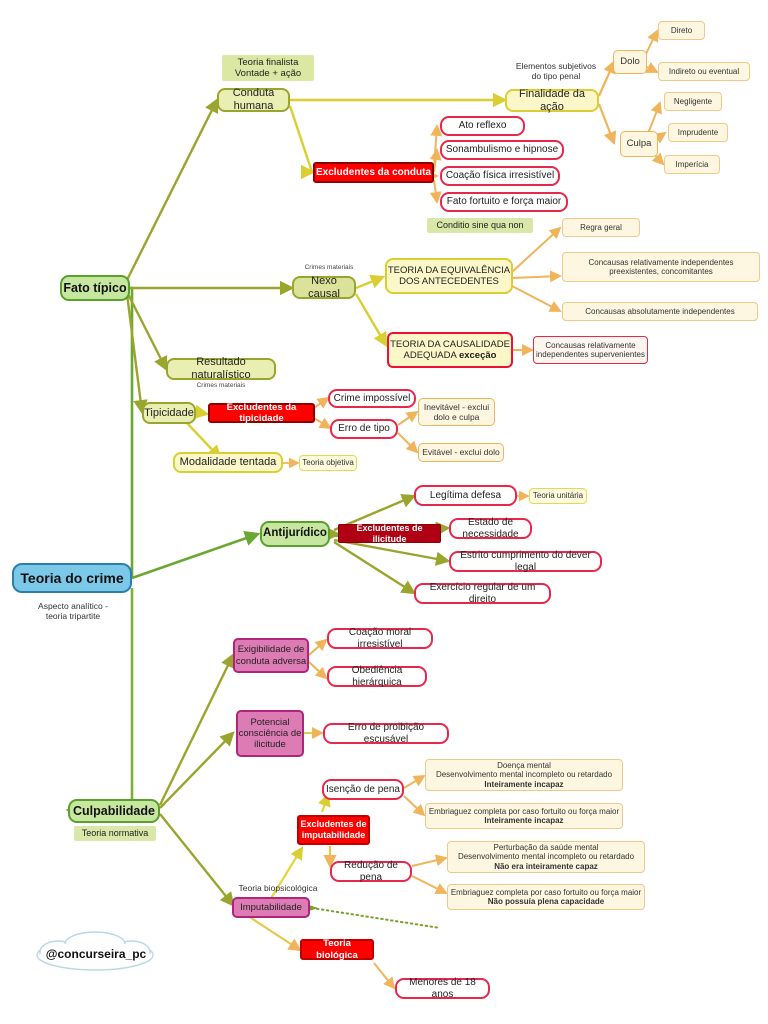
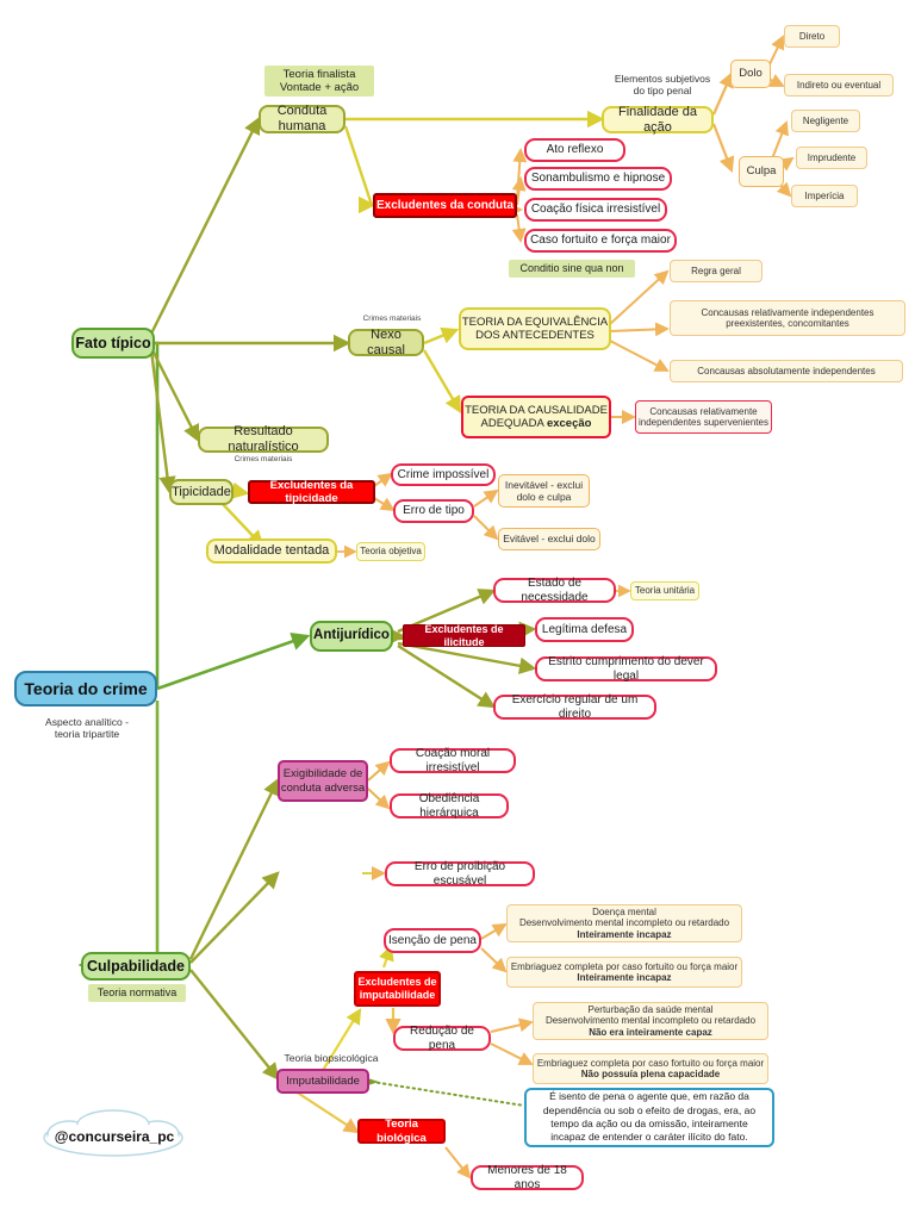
  Teoria do crime
  Aspecto analítico -
  teoria tripartite
  Fato típico
  Teoria finalista
  Vontade + ação
  Conduta humana
  Elementos subjetivos
  do tipo penal
  Finalidade da ação
  Dolo
  Direto
  Indireto ou eventual
  Culpa
  Negligente
  Imprudente
  Imperícia
  Excludentes da conduta
  Ato reflexo
  Sonambulismo e hipnose
  Coação física irresistível
- Fato fortuito e força maior
+ Caso fortuito e força maior
  Nexo causal
  Conditio sine qua non
  TEORIA DA EQUIVALÊNCIA
  DOS ANTECEDENTES
  Regra geral
  Concausas relativamente independentes
  preexistentes, concomitantes
  Concausas absolutamente independentes
  TEORIA DA CAUSALIDADE
  ADEQUADA exceção
  Concausas relativamente
  independentes supervenientes
  Resultado naturalístico
  Tipicidade
  Excludentes da tipicidade
  Crime impossível
  Erro de tipo
  Inevitável - exclui
  dolo e culpa
  Evitável - exclui dolo
  Modalidade tentada
  Teoria objetiva
  Antijurídico
  Excludentes de ilicitude
- Legítima defesa
+ Estado de necessidade
  Teoria unitária
- Estado de necessidade
+ Legítima defesa
  Estrito cumprimento do dever legal
  Exercício regular de um direito
  Culpabilidade
  Teoria normativa
  Exigibilidade de
  conduta adversa
  Coação moral irresistível
  Obediência hierárquica
- Potencial
- consciência de
- ilicitude
  Erro de proibição escusável
  Teoria biopsicológica
  Imputabilidade
  Excludentes de
  imputabilidade
  Isenção de pena
  Doença mental
  Desenvolvimento mental incompleto ou retardado
  Inteiramente incapaz
  Embriaguez completa por caso fortuito ou força maior
  Inteiramente incapaz
  Redução de pena
  Perturbação da saúde mental
  Desenvolvimento mental incompleto ou retardado
  Não era inteiramente capaz
  Embriaguez completa por caso fortuito ou força maior
  Não possuía plena capacidade
+ É isento de pena o agente que, em razão da dependência ou sob o efeito de drogas, era, ao tempo da ação ou da omissão, inteiramente incapaz de entender o caráter ilícito do fato.
  Teoria biológica
  Menores de 18 anos
  @concurseira_pc
